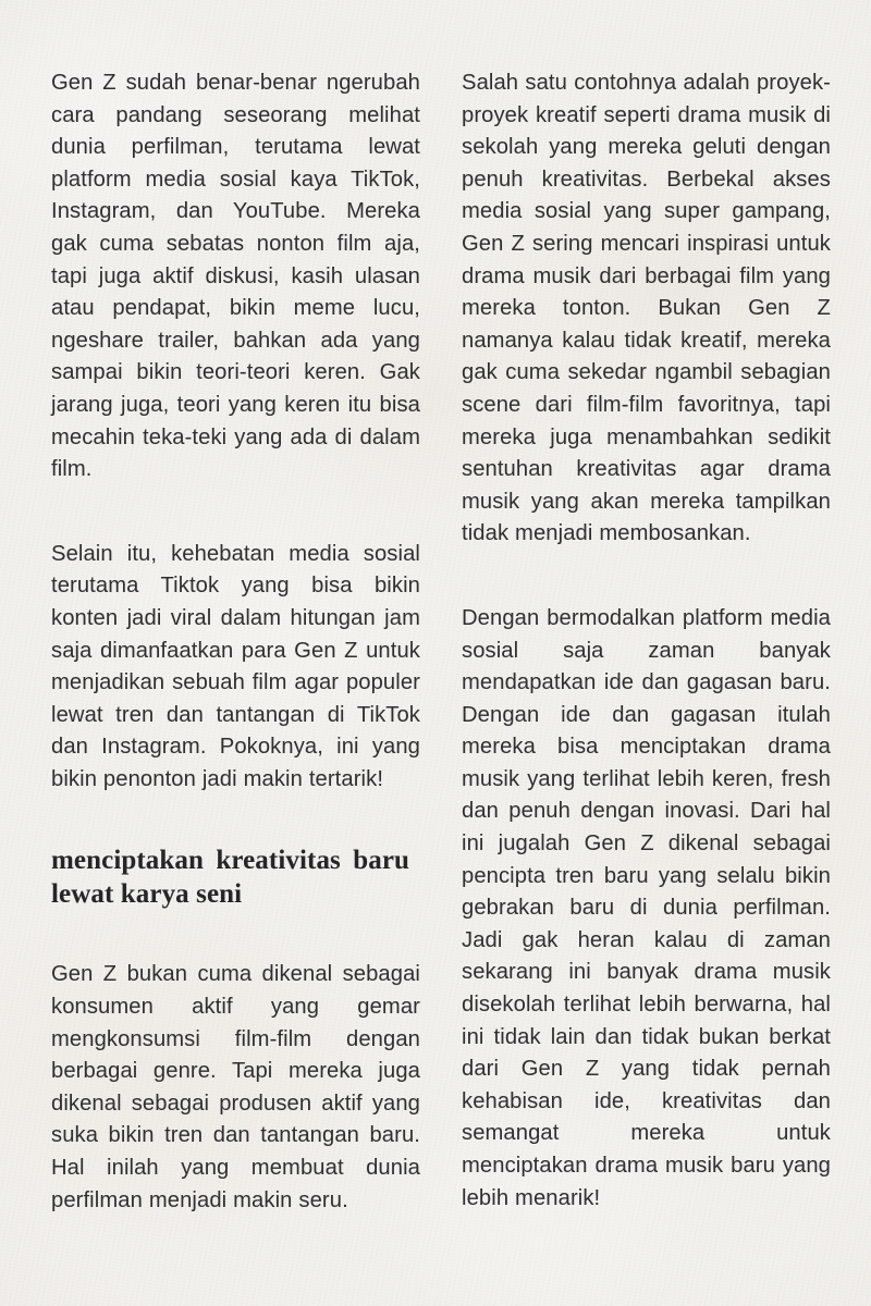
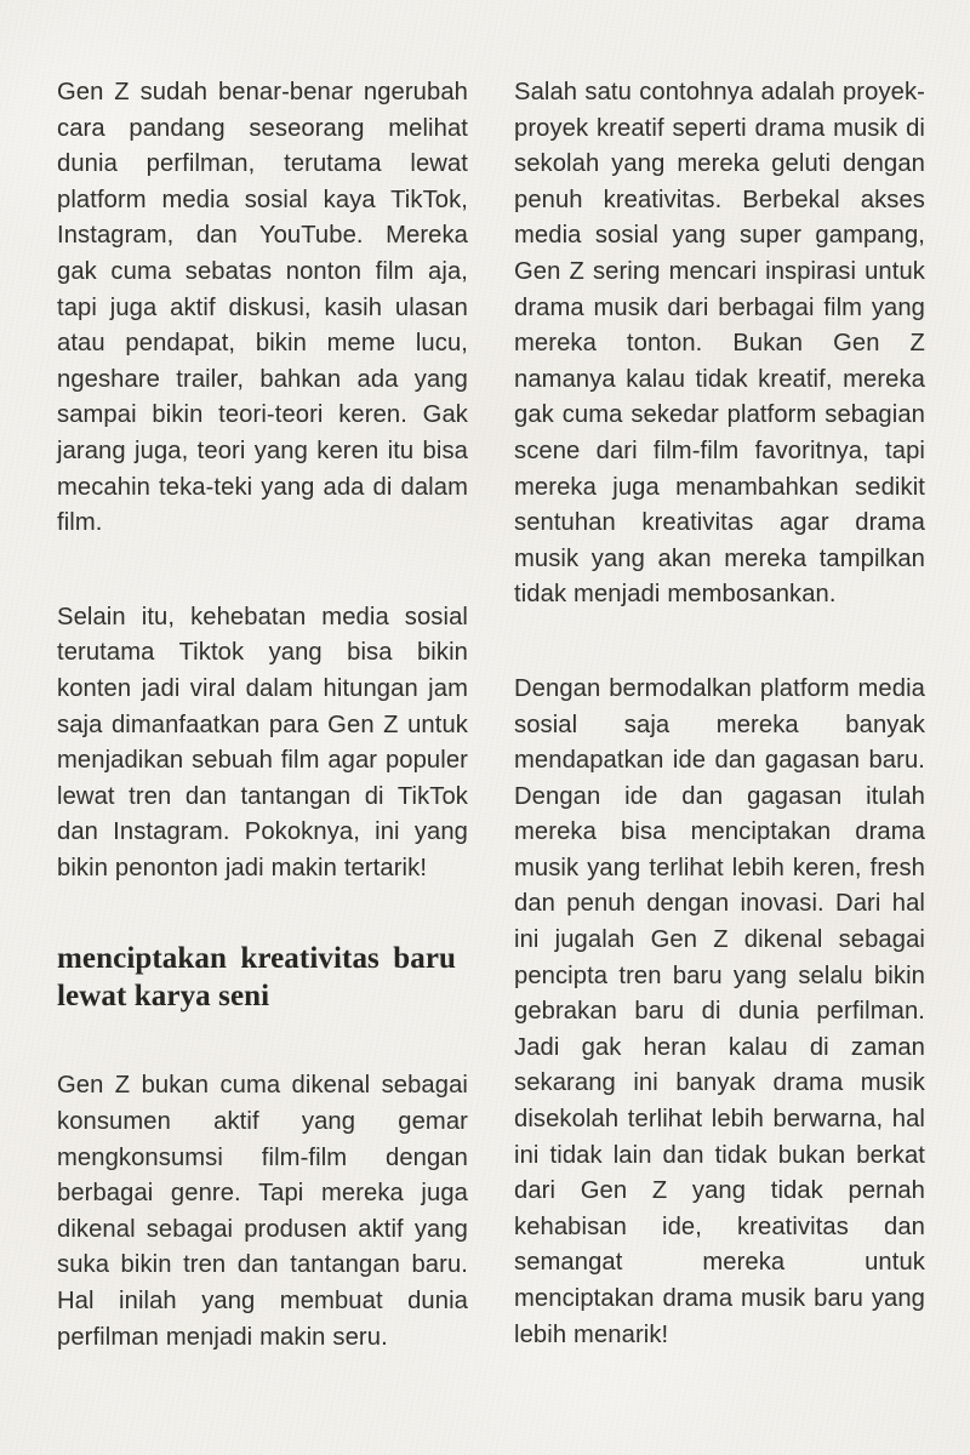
  Gen Z sudah benar-benar ngerubah cara pandang seseorang melihat dunia perfilman, terutama lewat platform media sosial kaya TikTok, Instagram, dan YouTube. Mereka gak cuma sebatas nonton film aja, tapi juga aktif diskusi, kasih ulasan atau pendapat, bikin meme lucu, ngeshare trailer, bahkan ada yang sampai bikin teori-teori keren. Gak jarang juga, teori yang keren itu bisa mecahin teka-teki yang ada di dalam film.
  Selain itu, kehebatan media sosial terutama Tiktok yang bisa bikin konten jadi viral dalam hitungan jam saja dimanfaatkan para Gen Z untuk menjadikan sebuah film agar populer lewat tren dan tantangan di TikTok dan Instagram. Pokoknya, ini yang bikin penonton jadi makin tertarik!
  menciptakan kreativitas baru
  lewat karya seni
  Gen Z bukan cuma dikenal sebagai konsumen aktif yang gemar mengkonsumsi film-film dengan berbagai genre. Tapi mereka juga dikenal sebagai produsen aktif yang suka bikin tren dan tantangan baru. Hal inilah yang membuat dunia perfilman menjadi makin seru.
- Salah satu contohnya adalah proyek-proyek kreatif seperti drama musik di sekolah yang mereka geluti dengan penuh kreativitas. Berbekal akses media sosial yang super gampang, Gen Z sering mencari inspirasi untuk drama musik dari berbagai film yang mereka tonton. Bukan Gen Z namanya kalau tidak kreatif, mereka gak cuma sekedar ngambil sebagian scene dari film-film favoritnya, tapi mereka juga menambahkan sedikit sentuhan kreativitas agar drama musik yang akan mereka tampilkan tidak menjadi membosankan.
+ Salah satu contohnya adalah proyek-proyek kreatif seperti drama musik di sekolah yang mereka geluti dengan penuh kreativitas. Berbekal akses media sosial yang super gampang, Gen Z sering mencari inspirasi untuk drama musik dari berbagai film yang mereka tonton. Bukan Gen Z namanya kalau tidak kreatif, mereka gak cuma sekedar platform sebagian scene dari film-film favoritnya, tapi mereka juga menambahkan sedikit sentuhan kreativitas agar drama musik yang akan mereka tampilkan tidak menjadi membosankan.
- Dengan bermodalkan platform media sosial saja zaman banyak mendapatkan ide dan gagasan baru. Dengan ide dan gagasan itulah mereka bisa menciptakan drama musik yang terlihat lebih keren, fresh dan penuh dengan inovasi. Dari hal ini jugalah Gen Z dikenal sebagai pencipta tren baru yang selalu bikin gebrakan baru di dunia perfilman. Jadi gak heran kalau di zaman sekarang ini banyak drama musik disekolah terlihat lebih berwarna, hal ini tidak lain dan tidak bukan berkat dari Gen Z yang tidak pernah kehabisan ide, kreativitas dan semangat mereka untuk menciptakan drama musik baru yang lebih menarik!
+ Dengan bermodalkan platform media sosial saja mereka banyak mendapatkan ide dan gagasan baru. Dengan ide dan gagasan itulah mereka bisa menciptakan drama musik yang terlihat lebih keren, fresh dan penuh dengan inovasi. Dari hal ini jugalah Gen Z dikenal sebagai pencipta tren baru yang selalu bikin gebrakan baru di dunia perfilman. Jadi gak heran kalau di zaman sekarang ini banyak drama musik disekolah terlihat lebih berwarna, hal ini tidak lain dan tidak bukan berkat dari Gen Z yang tidak pernah kehabisan ide, kreativitas dan semangat mereka untuk menciptakan drama musik baru yang lebih menarik!
